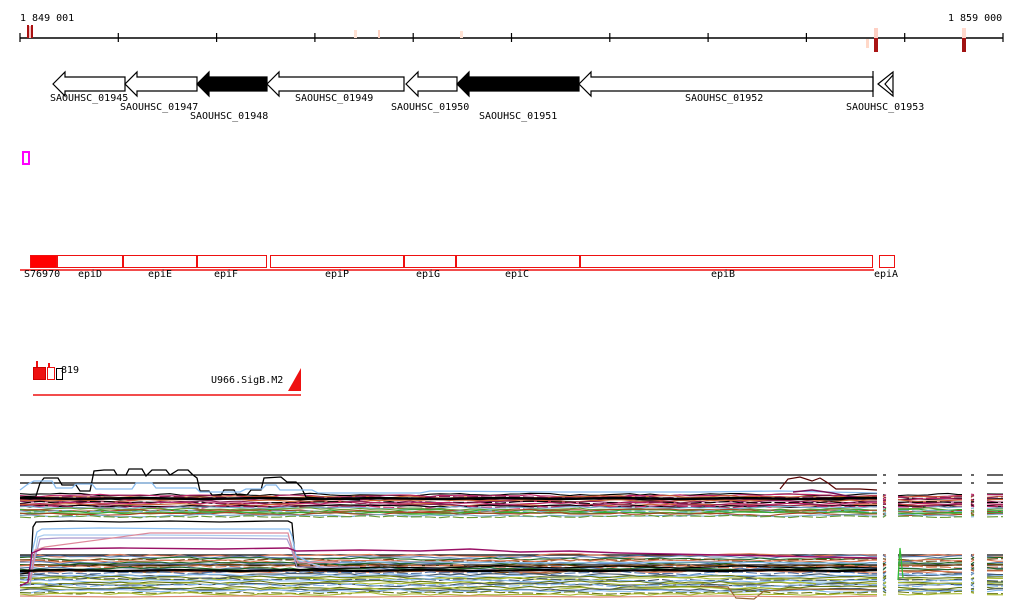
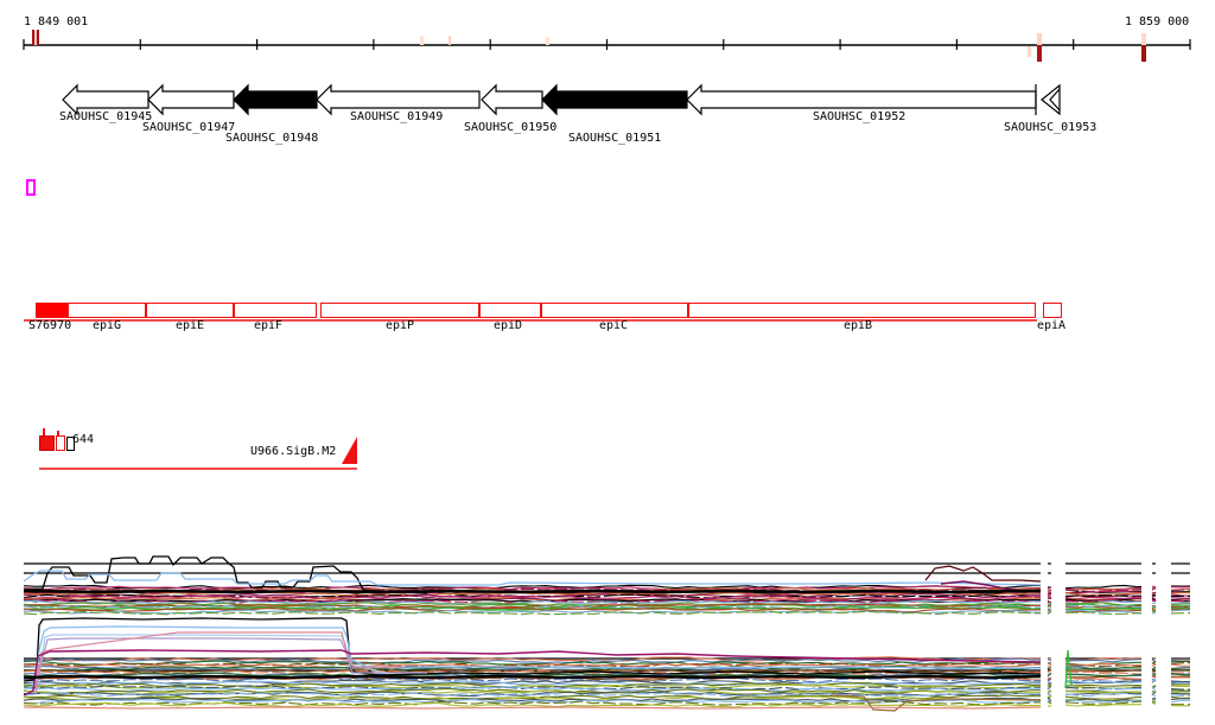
  1 849 001
  1 859 000
  SAOUHSC_01945
  SAOUHSC_01947
  SAOUHSC_01948
  SAOUHSC_01949
  SAOUHSC_01950
  SAOUHSC_01951
  SAOUHSC_01952
  SAOUHSC_01953
  S76970
- epiD
+ epiG
  epiE
  epiF
  epiP
- epiG
+ epiD
  epiC
  epiB
  epiA
- 819
+ 644
  U966.SigB.M2
